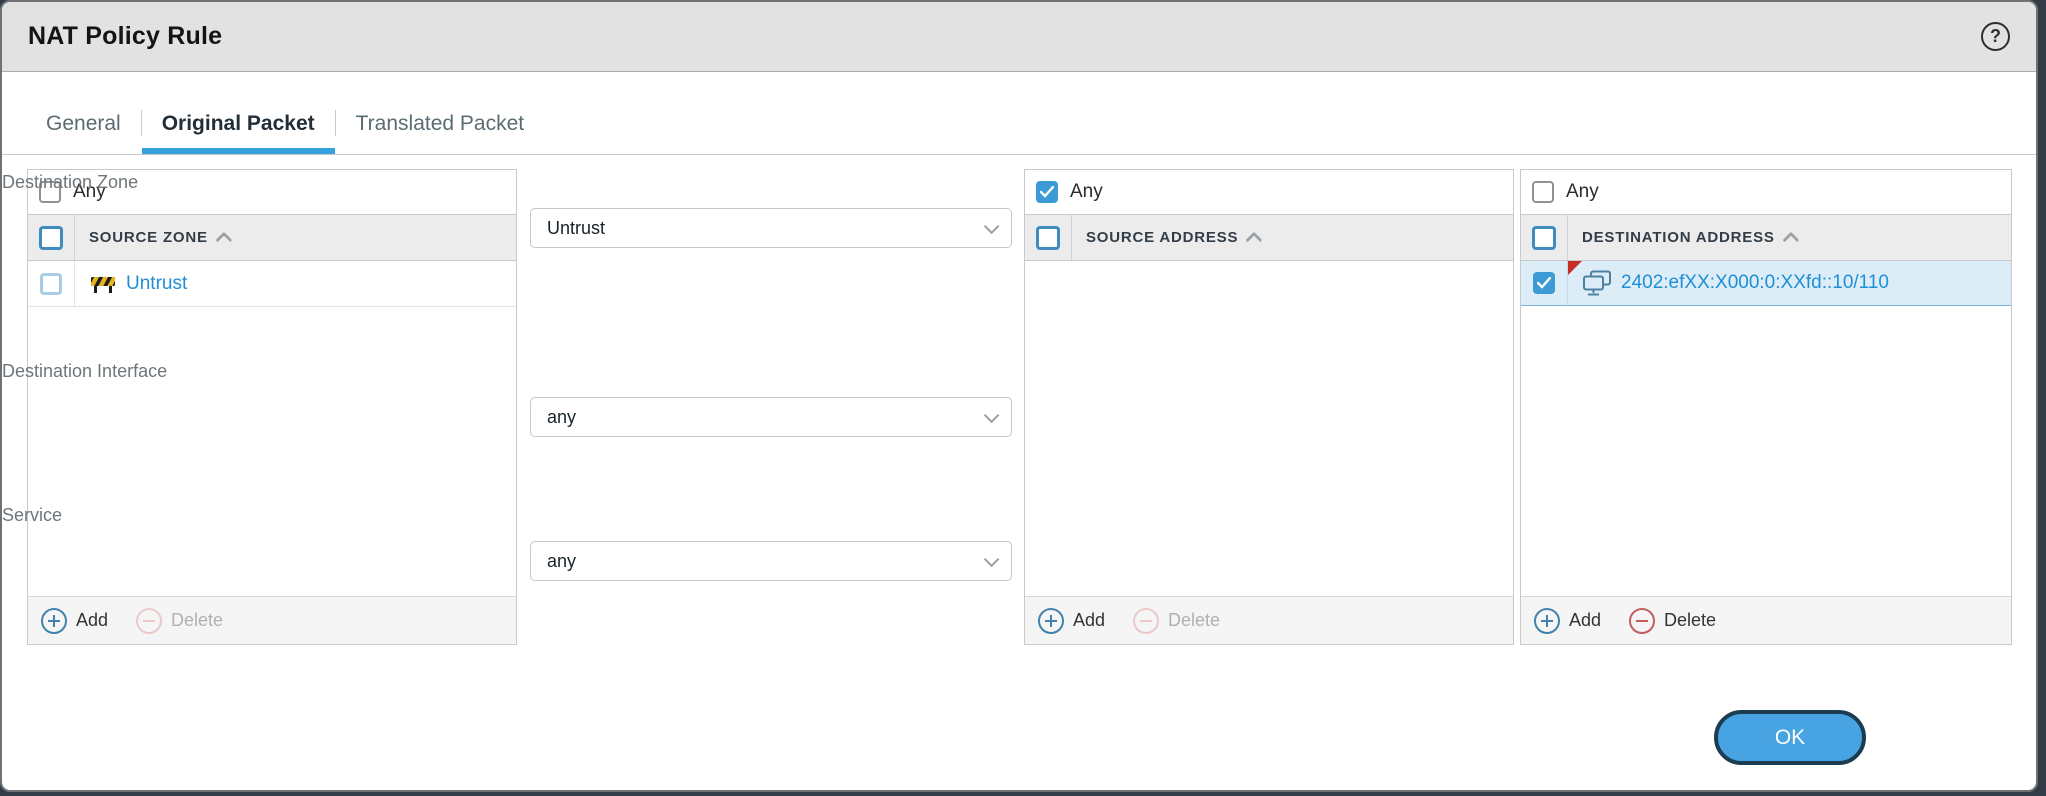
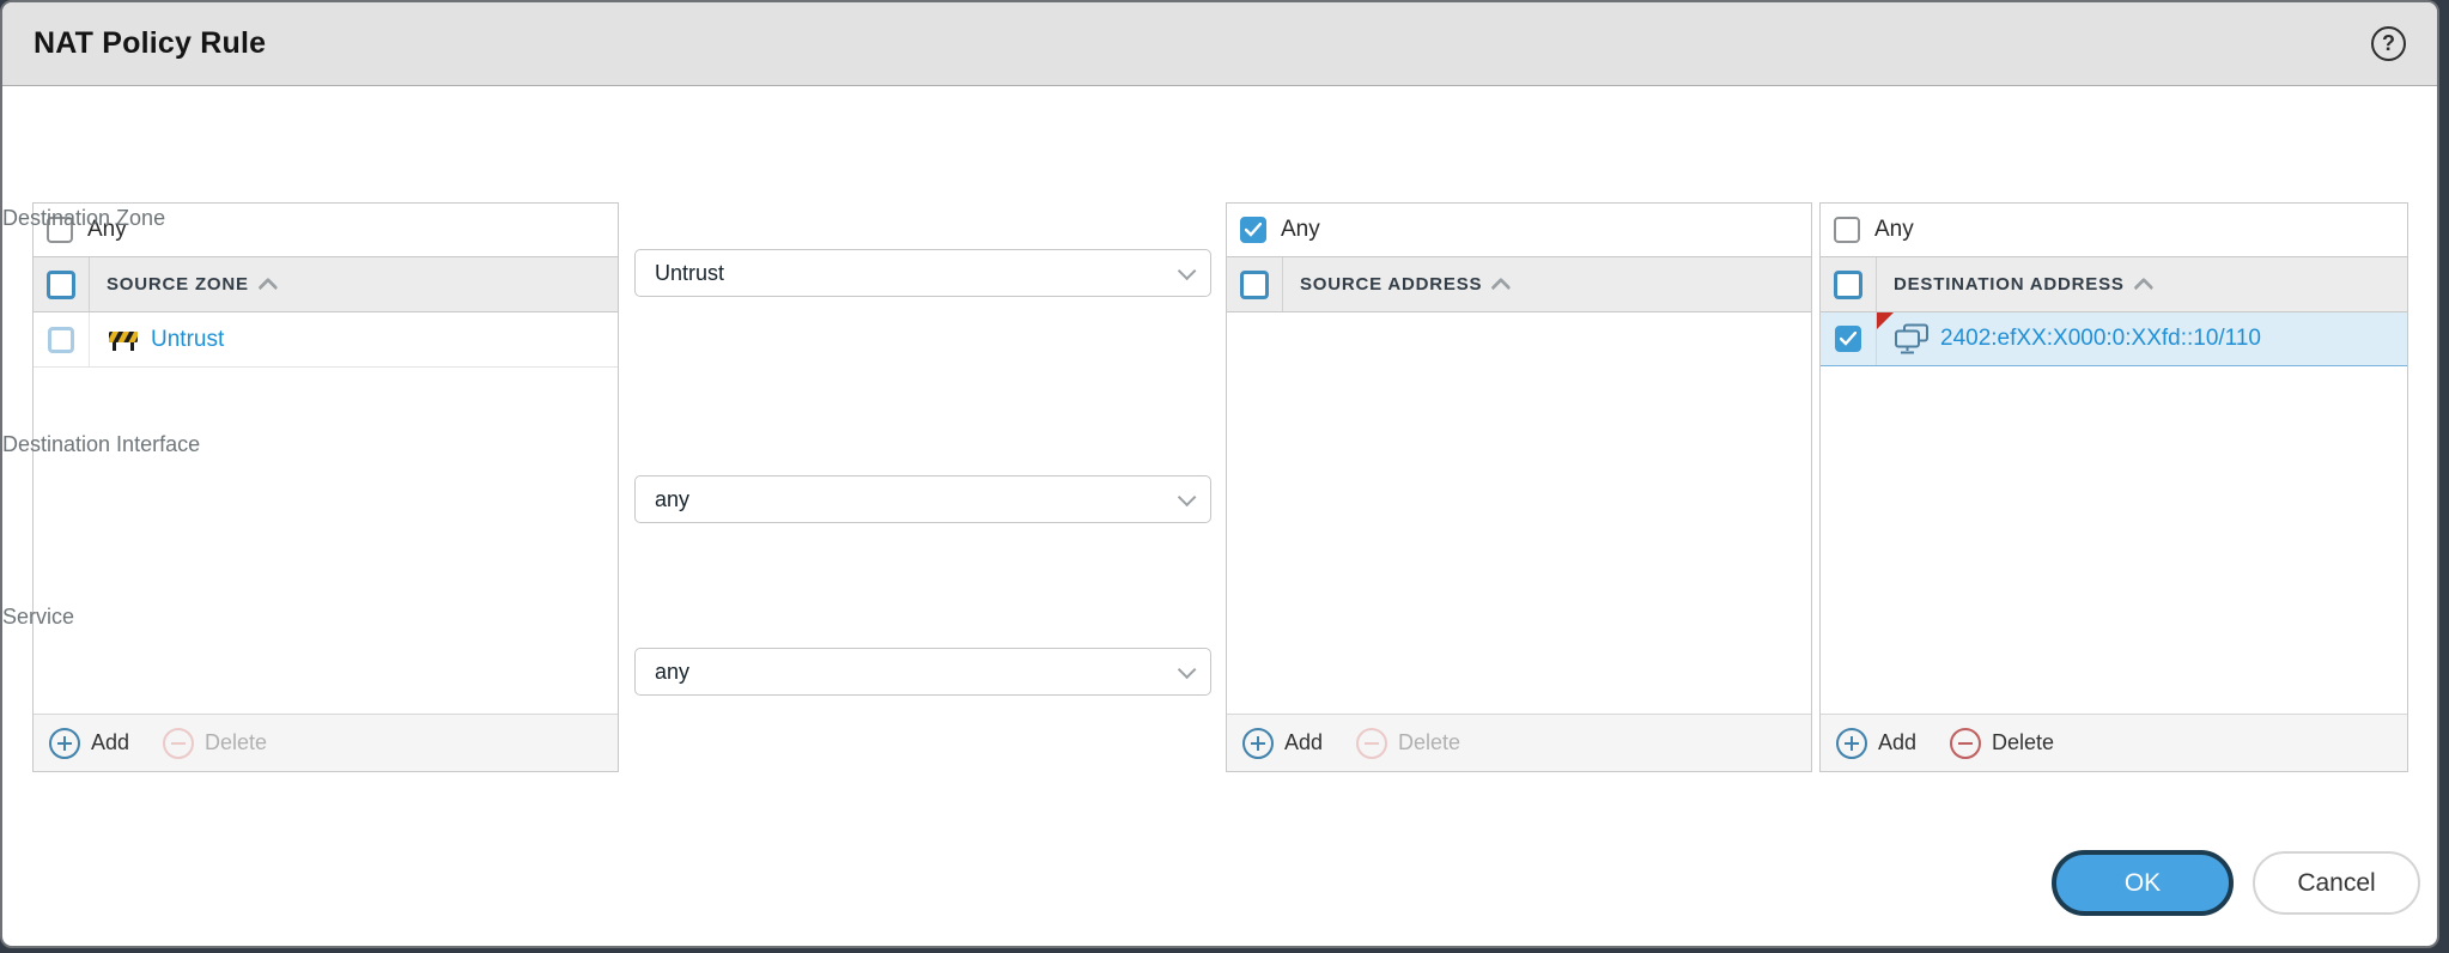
  NAT Policy Rule
  ?
- General
- Original Packet
- Translated Packet
  Any
  SOURCE ZONE
  Untrust
  Add
  Delete
  Destination Zone
  Untrust
  Destination Interface
  any
  Service
  any
  Any
  SOURCE ADDRESS
  Add
  Delete
  Any
  DESTINATION ADDRESS
  2402:efXX:X000:0:XXfd::10/110
  Add
  Delete
  OK
+ Cancel
